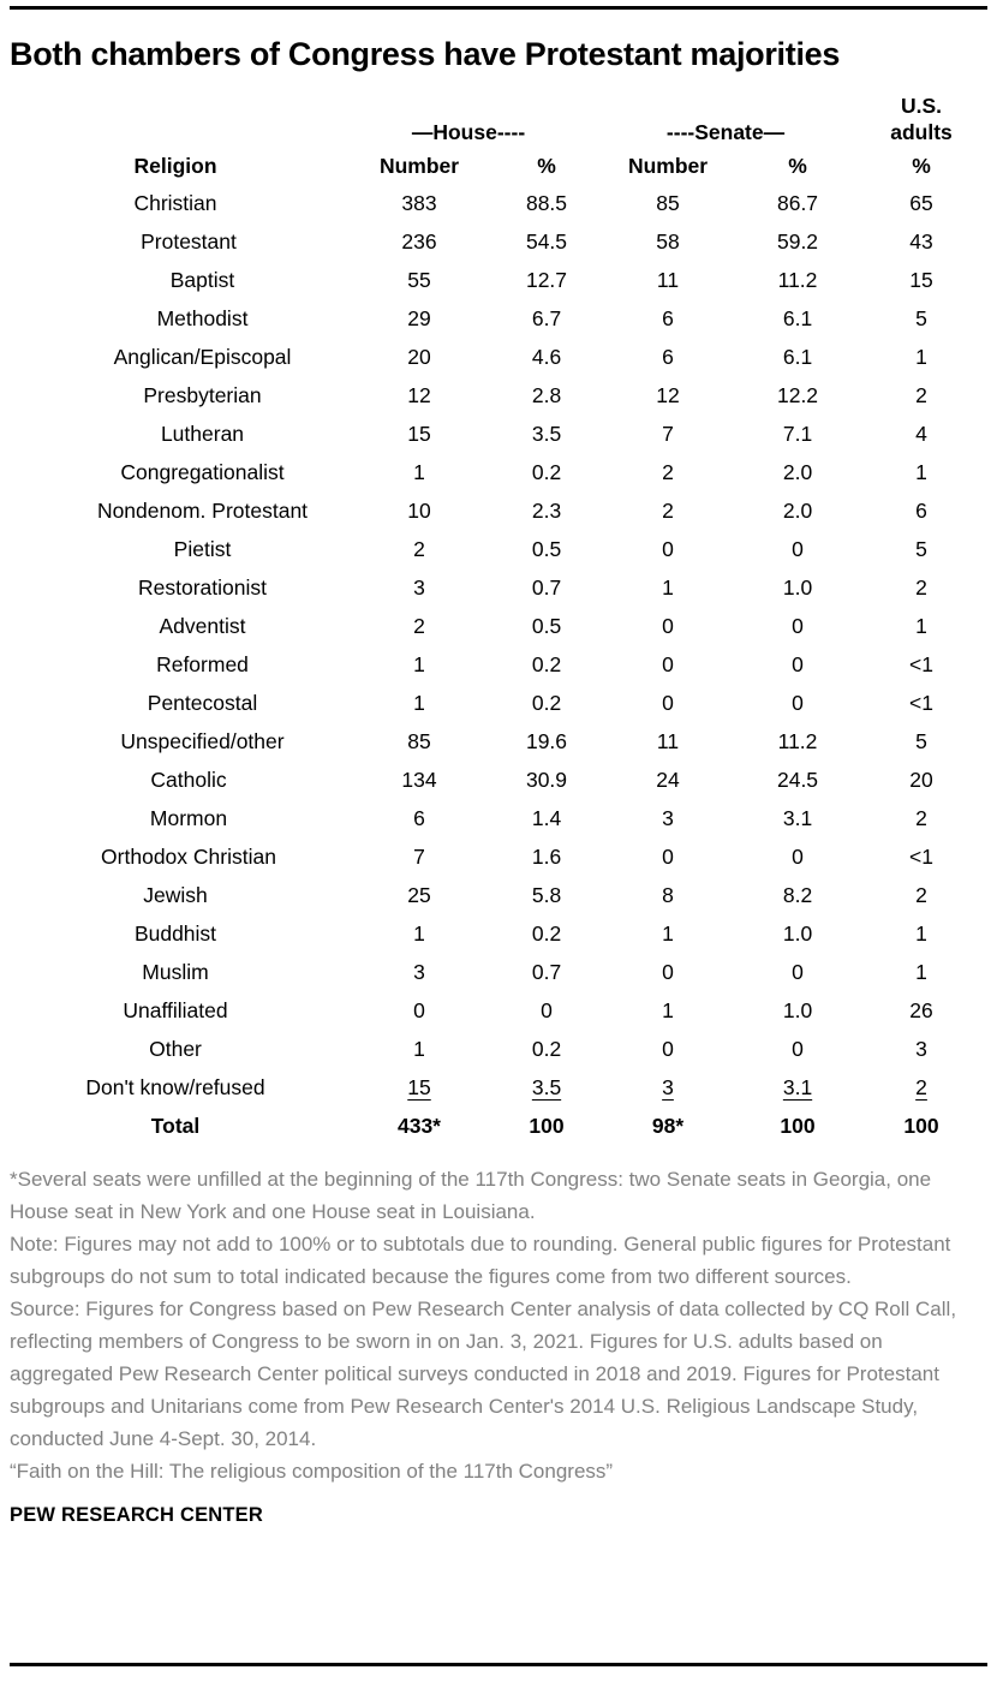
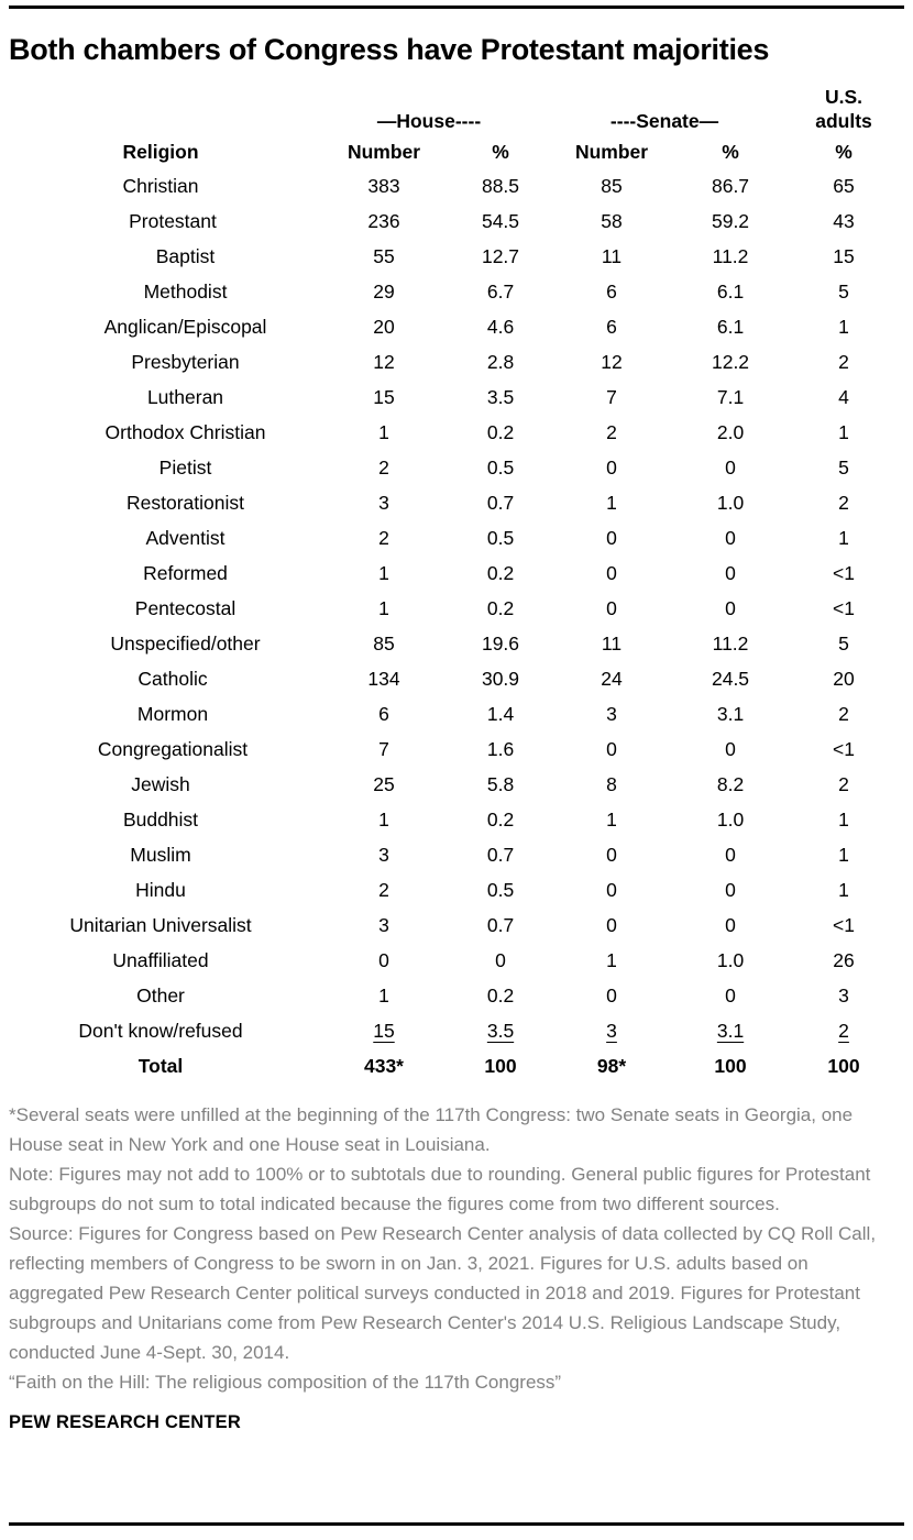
  Both chambers of Congress have Protestant majorities
  	—House----	----Senate—	U.S. adults
  Religion	Number	%	Number	%	%
  Christian	383	88.5	85	86.7	65
  Protestant	236	54.5	58	59.2	43
  Baptist	55	12.7	11	11.2	15
  Methodist	29	6.7	6	6.1	5
  Anglican/Episcopal	20	4.6	6	6.1	1
  Presbyterian	12	2.8	12	12.2	2
  Lutheran	15	3.5	7	7.1	4
- Congregationalist	1	0.2	2	2.0	1
+ Orthodox Christian	1	0.2	2	2.0	1
- Nondenom. Protestant	10	2.3	2	2.0	6
  Pietist	2	0.5	0	0	5
  Restorationist	3	0.7	1	1.0	2
  Adventist	2	0.5	0	0	1
  Reformed	1	0.2	0	0	<1
  Pentecostal	1	0.2	0	0	<1
  Unspecified/other	85	19.6	11	11.2	5
  Catholic	134	30.9	24	24.5	20
  Mormon	6	1.4	3	3.1	2
- Orthodox Christian	7	1.6	0	0	<1
+ Congregationalist	7	1.6	0	0	<1
  Jewish	25	5.8	8	8.2	2
  Buddhist	1	0.2	1	1.0	1
  Muslim	3	0.7	0	0	1
+ Hindu	2	0.5	0	0	1
+ Unitarian Universalist	3	0.7	0	0	<1
  Unaffiliated	0	0	1	1.0	26
  Other	1	0.2	0	0	3
  Don't know/refused	15	3.5	3	3.1	2
  Total	433*	100	98*	100	100
  *Several seats were unfilled at the beginning of the 117th Congress: two Senate seats in Georgia, one House seat in New York and one House seat in Louisiana.
  Note: Figures may not add to 100% or to subtotals due to rounding. General public figures for Protestant subgroups do not sum to total indicated because the figures come from two different sources.
  Source: Figures for Congress based on Pew Research Center analysis of data collected by CQ Roll Call, reflecting members of Congress to be sworn in on Jan. 3, 2021. Figures for U.S. adults based on aggregated Pew Research Center political surveys conducted in 2018 and 2019. Figures for Protestant subgroups and Unitarians come from Pew Research Center's 2014 U.S. Religious Landscape Study, conducted June 4-Sept. 30, 2014.
  “Faith on the Hill: The religious composition of the 117th Congress”
  PEW RESEARCH CENTER
